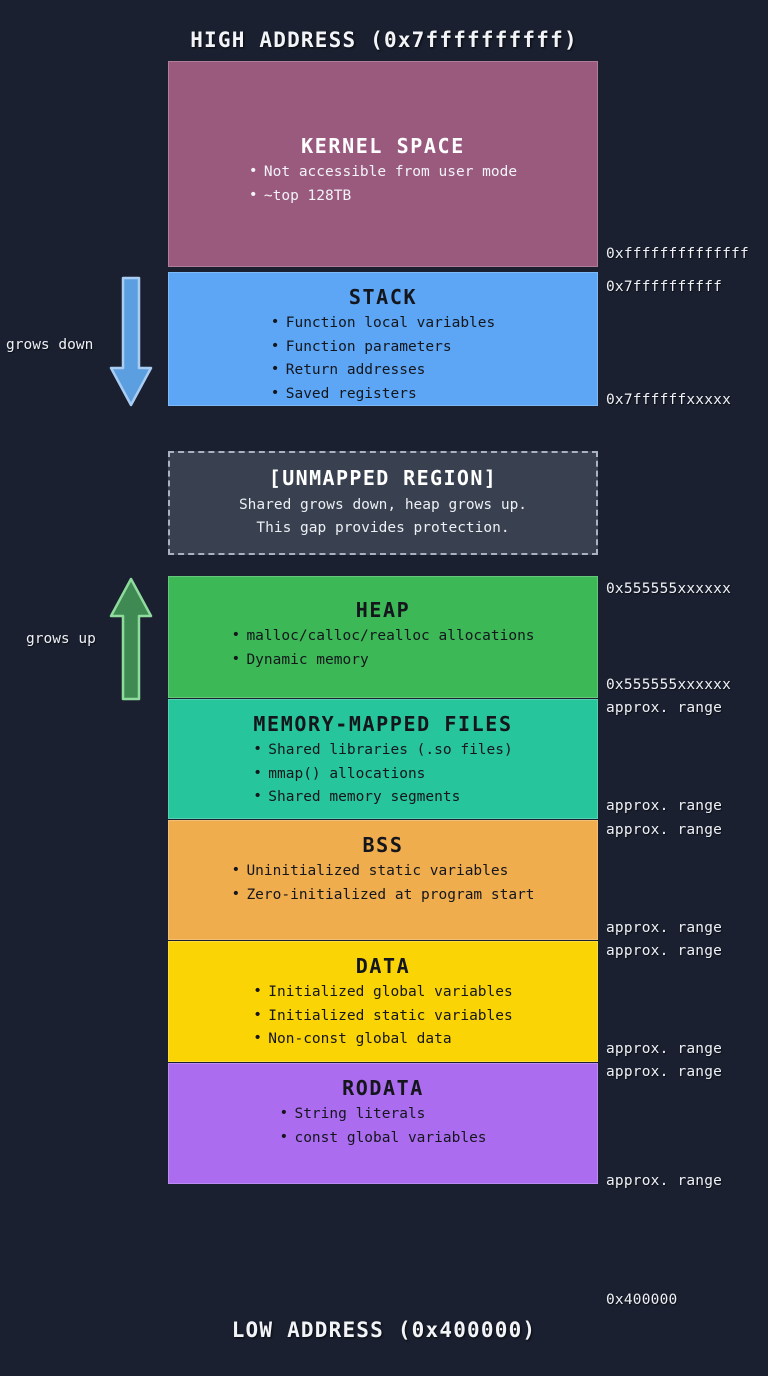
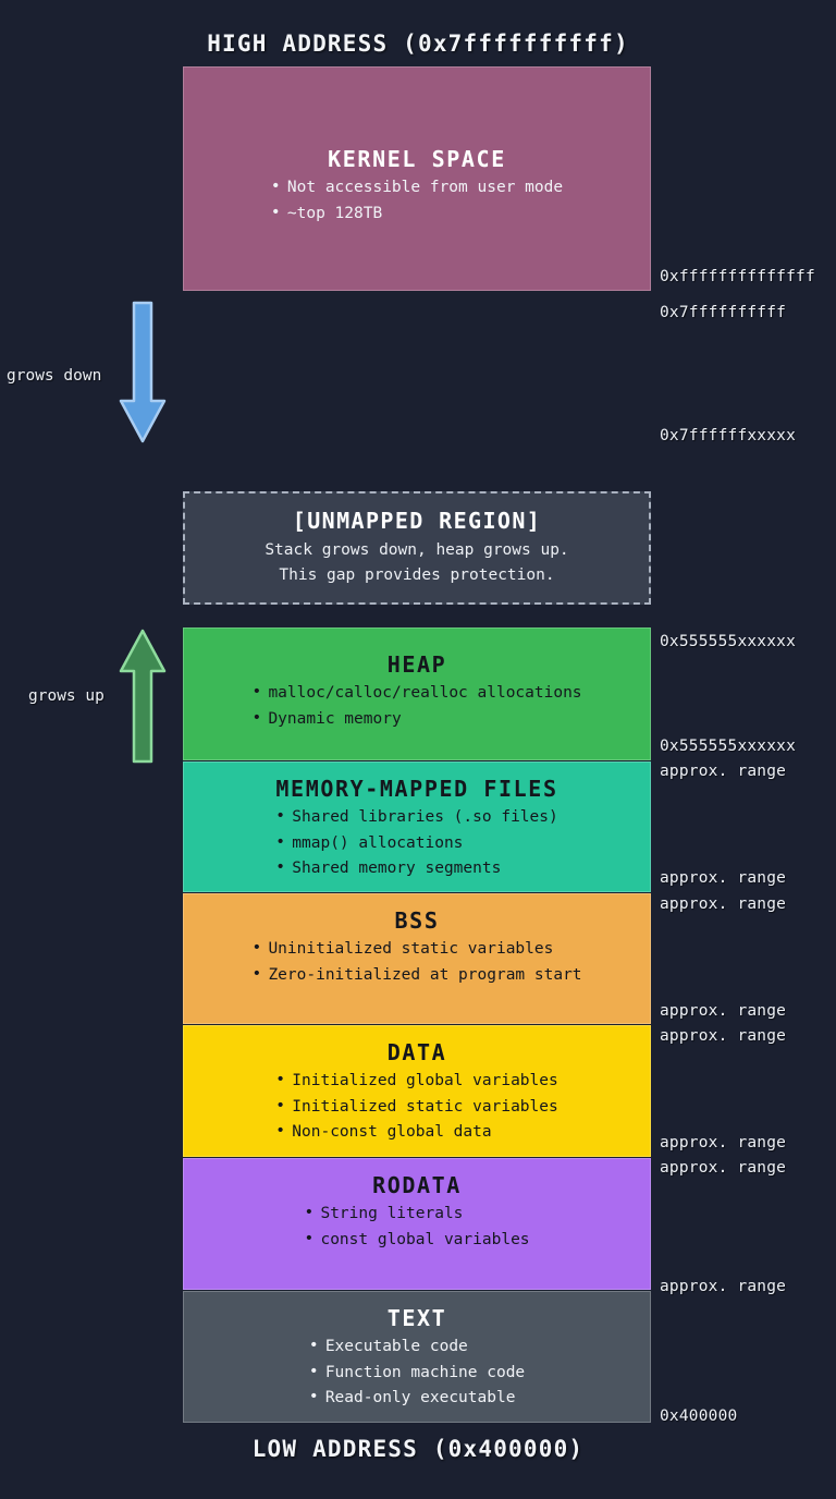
  HIGH ADDRESS (0x7ffffffffff)
  KERNEL SPACE
  Not accessible from user mode
  ~top 128TB
- STACK
- Function local variables
- Function parameters
- Return addresses
- Saved registers
  [UNMAPPED REGION]
- Shared grows down, heap grows up.
+ Stack grows down, heap grows up.
  This gap provides protection.
  HEAP
  malloc/calloc/realloc allocations
  Dynamic memory
  MEMORY-MAPPED FILES
  Shared libraries (.so files)
  mmap() allocations
  Shared memory segments
  BSS
  Uninitialized static variables
  Zero-initialized at program start
  DATA
  Initialized global variables
  Initialized static variables
  Non-const global data
  RODATA
  String literals
  const global variables
+ TEXT
+ Executable code
+ Function machine code
+ Read-only executable
  0xffffffffffffff
  0x7ffffffffff
  0x7ffffffxxxxx
  0x555555xxxxxx
  0x555555xxxxxx
  approx. range
  approx. range
  approx. range
  approx. range
  approx. range
  approx. range
  approx. range
  approx. range
  0x400000
  grows down
  grows up
  LOW ADDRESS (0x400000)
